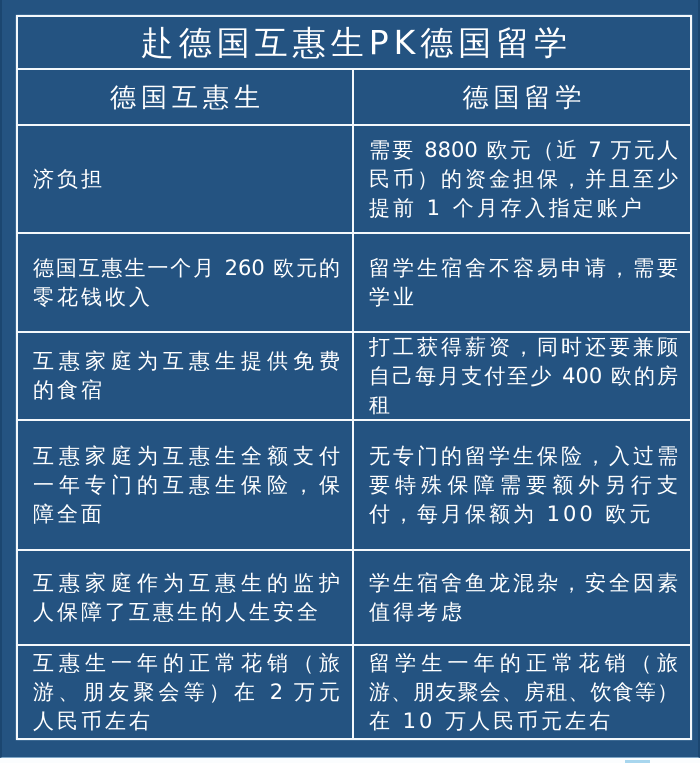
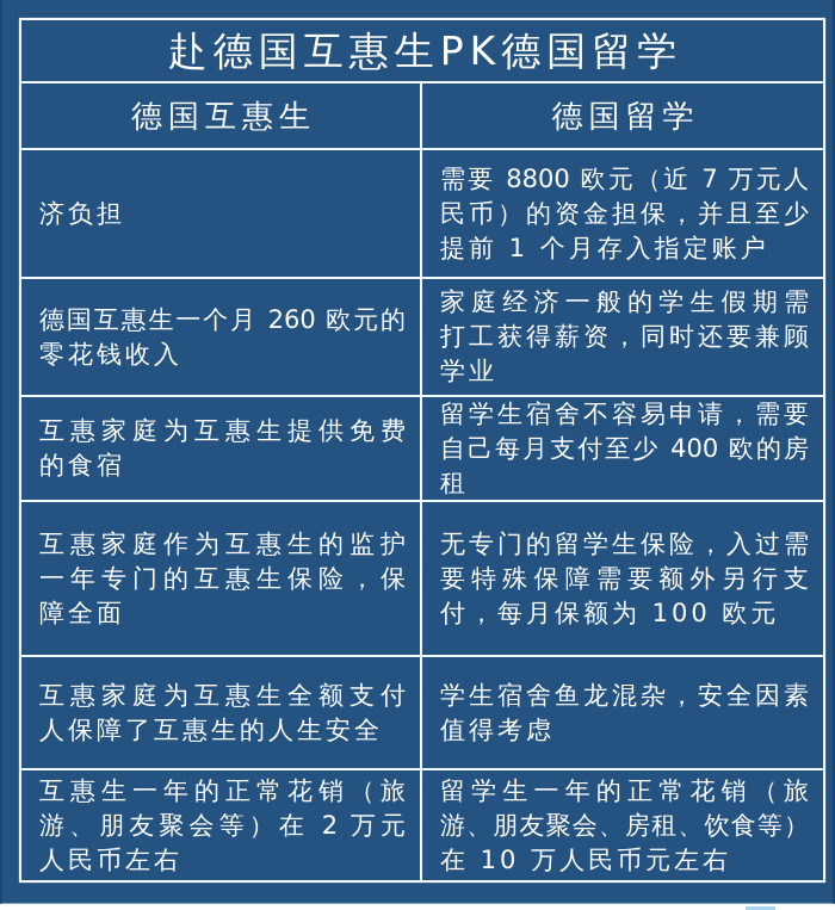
  赴德国互惠生PK德国留学
  德国互惠生
  德国留学
  济负担
  需要 8800 欧元（近 7 万元人
  民币）的资金担保，并且至少
  提前 1 个月存入指定账户
  德国互惠生一个月 260 欧元的
  零花钱收入
+ 家庭经济一般的学生假期需
- 留学生宿舍不容易申请，需要
+ 打工获得薪资，同时还要兼顾
  学业
  互惠家庭为互惠生提供免费
  的食宿
- 打工获得薪资，同时还要兼顾
+ 留学生宿舍不容易申请，需要
  自己每月支付至少 400 欧的房
  租
- 互惠家庭为互惠生全额支付
+ 互惠家庭作为互惠生的监护
  一年专门的互惠生保险，保
  障全面
  无专门的留学生保险，入过需
  要特殊保障需要额外另行支
  付，每月保额为 100 欧元
- 互惠家庭作为互惠生的监护
+ 互惠家庭为互惠生全额支付
  人保障了互惠生的人生安全
  学生宿舍鱼龙混杂，安全因素
  值得考虑
  互惠生一年的正常花销（旅
  游、朋友聚会等）在 2 万元
  人民币左右
  留学生一年的正常花销（旅
  游、朋友聚会、房租、饮食等）
  在 10 万人民币元左右
